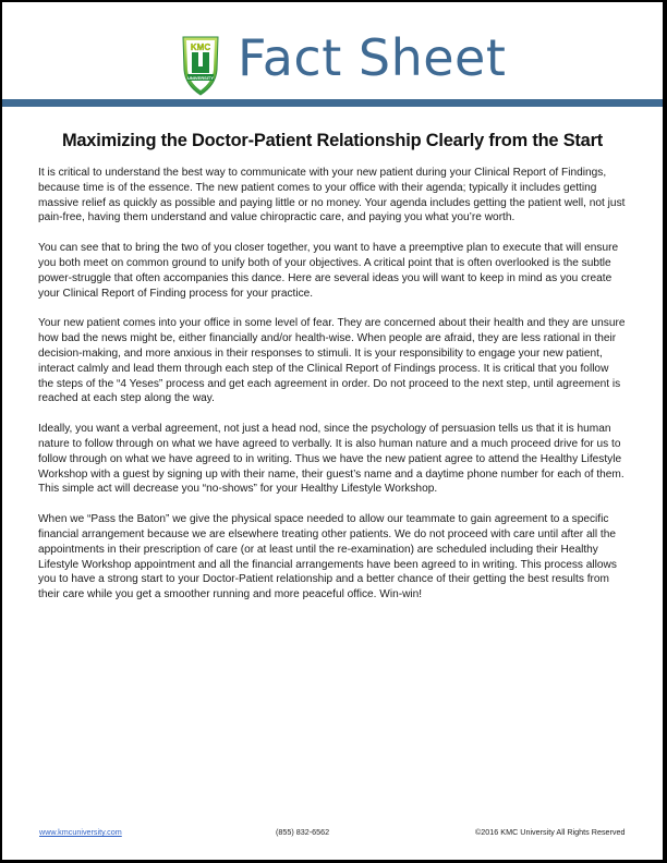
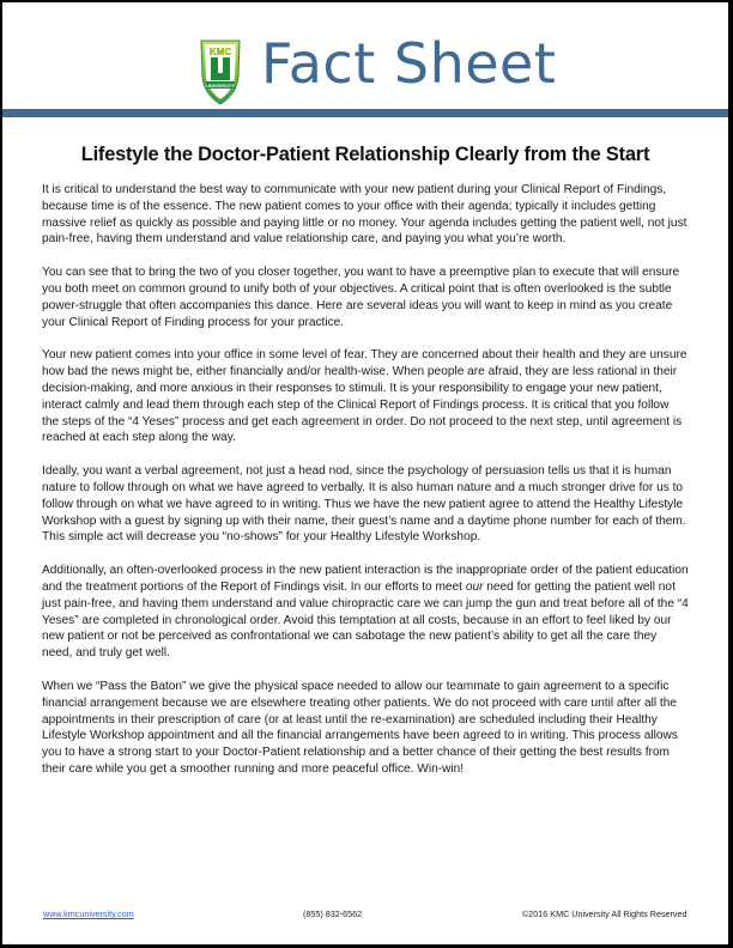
  KMC
  Fact Sheet
- Maximizing the Doctor-Patient Relationship Clearly from the Start
+ Lifestyle the Doctor-Patient Relationship Clearly from the Start
- It is critical to understand the best way to communicate with your new patient during your Clinical Report of Findings, because time is of the essence. The new patient comes to your office with their agenda; typically it includes getting massive relief as quickly as possible and paying little or no money. Your agenda includes getting the patient well, not just pain-free, having them understand and value chiropractic care, and paying you what you’re worth.
+ It is critical to understand the best way to communicate with your new patient during your Clinical Report of Findings, because time is of the essence. The new patient comes to your office with their agenda; typically it includes getting massive relief as quickly as possible and paying little or no money. Your agenda includes getting the patient well, not just pain-free, having them understand and value relationship care, and paying you what you’re worth.
  You can see that to bring the two of you closer together, you want to have a preemptive plan to execute that will ensure you both meet on common ground to unify both of your objectives. A critical point that is often overlooked is the subtle power-struggle that often accompanies this dance. Here are several ideas you will want to keep in mind as you create your Clinical Report of Finding process for your practice.
  Your new patient comes into your office in some level of fear. They are concerned about their health and they are unsure how bad the news might be, either financially and/or health-wise. When people are afraid, they are less rational in their decision-making, and more anxious in their responses to stimuli. It is your responsibility to engage your new patient, interact calmly and lead them through each step of the Clinical Report of Findings process. It is critical that you follow the steps of the “4 Yeses” process and get each agreement in order. Do not proceed to the next step, until agreement is reached at each step along the way.
- Ideally, you want a verbal agreement, not just a head nod, since the psychology of persuasion tells us that it is human nature to follow through on what we have agreed to verbally. It is also human nature and a much proceed drive for us to follow through on what we have agreed to in writing. Thus we have the new patient agree to attend the Healthy Lifestyle Workshop with a guest by signing up with their name, their guest’s name and a daytime phone number for each of them. This simple act will decrease you “no-shows” for your Healthy Lifestyle Workshop.
+ Ideally, you want a verbal agreement, not just a head nod, since the psychology of persuasion tells us that it is human nature to follow through on what we have agreed to verbally. It is also human nature and a much stronger drive for us to follow through on what we have agreed to in writing. Thus we have the new patient agree to attend the Healthy Lifestyle Workshop with a guest by signing up with their name, their guest’s name and a daytime phone number for each of them. This simple act will decrease you “no-shows” for your Healthy Lifestyle Workshop.
+ Additionally, an often-overlooked process in the new patient interaction is the inappropriate order of the patient education and the treatment portions of the Report of Findings visit. In our efforts to meet our need for getting the patient well not just pain-free, and having them understand and value chiropractic care we can jump the gun and treat before all of the “4 Yeses” are completed in chronological order. Avoid this temptation at all costs, because in an effort to feel liked by our new patient or not be perceived as confrontational we can sabotage the new patient’s ability to get all the care they need, and truly get well.
  When we “Pass the Baton” we give the physical space needed to allow our teammate to gain agreement to a specific financial arrangement because we are elsewhere treating other patients. We do not proceed with care until after all the appointments in their prescription of care (or at least until the re-examination) are scheduled including their Healthy Lifestyle Workshop appointment and all the financial arrangements have been agreed to in writing. This process allows you to have a strong start to your Doctor-Patient relationship and a better chance of their getting the best results from their care while you get a smoother running and more peaceful office. Win-win!
  www.kmcuniversity.com
  (855) 832-6562
  ©2016 KMC University All Rights Reserved
